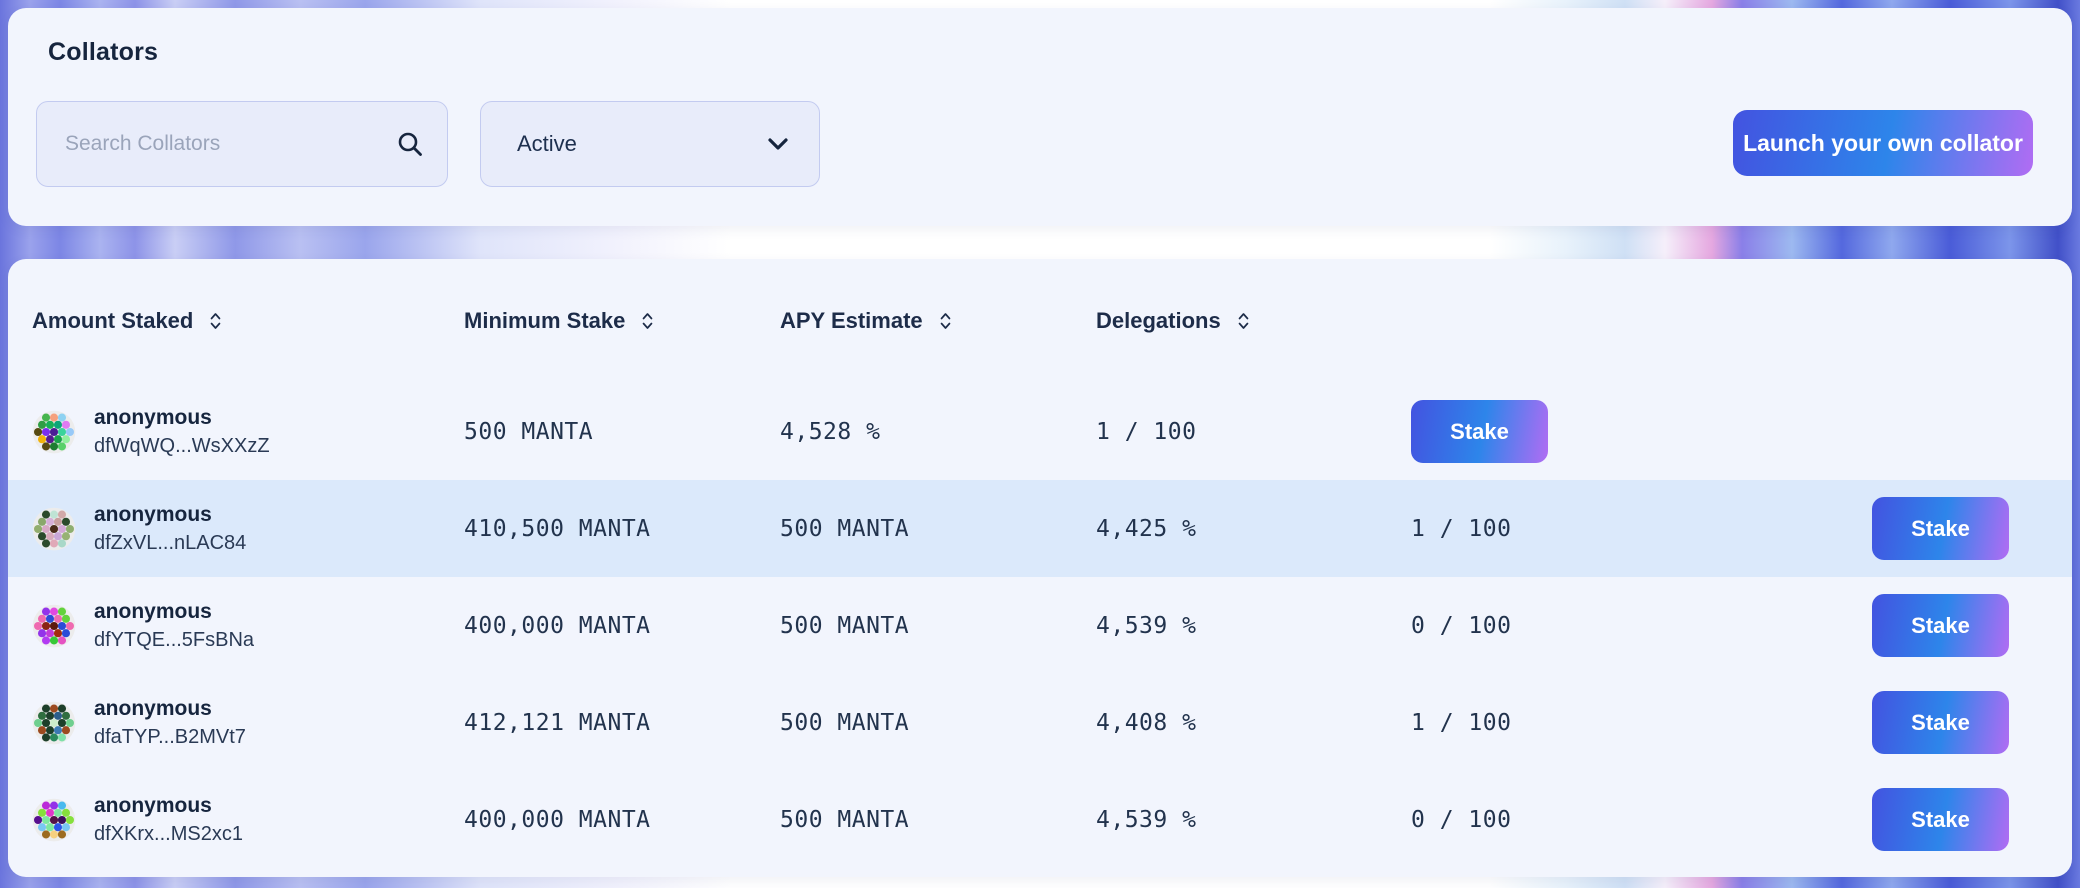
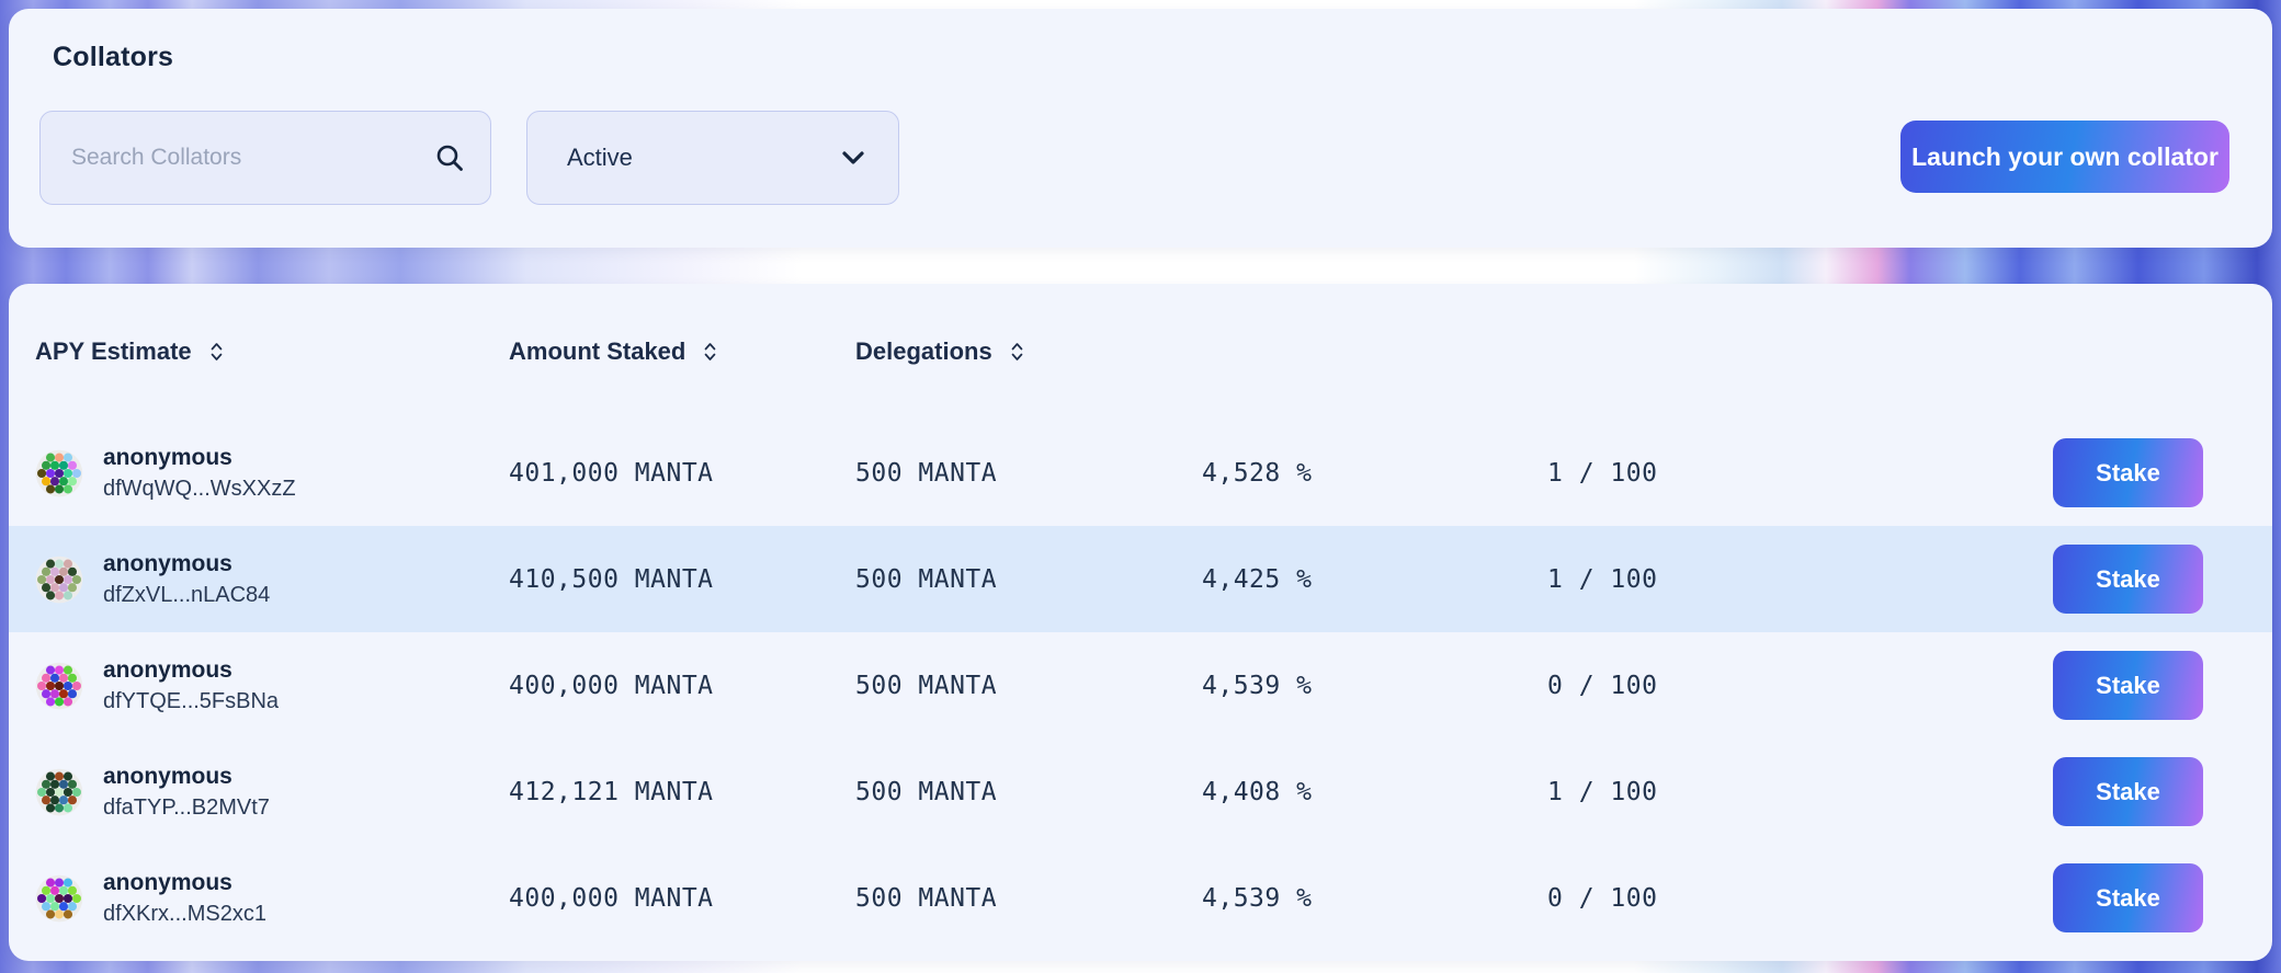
  Collators
  Search Collators
  Active
  Launch your own collator
- Amount Staked
+ APY Estimate
- Minimum Stake
- APY Estimate
+ Amount Staked
  Delegations
  anonymous
  dfWqWQ...WsXXzZ
+ 401,000 MANTA
  500 MANTA
  4,528 %
  1 / 100
  Stake
  anonymous
  dfZxVL...nLAC84
  410,500 MANTA
  500 MANTA
  4,425 %
  1 / 100
  Stake
  anonymous
  dfYTQE...5FsBNa
  400,000 MANTA
  500 MANTA
  4,539 %
  0 / 100
  Stake
  anonymous
  dfaTYP...B2MVt7
  412,121 MANTA
  500 MANTA
  4,408 %
  1 / 100
  Stake
  anonymous
  dfXKrx...MS2xc1
  400,000 MANTA
  500 MANTA
  4,539 %
  0 / 100
  Stake
